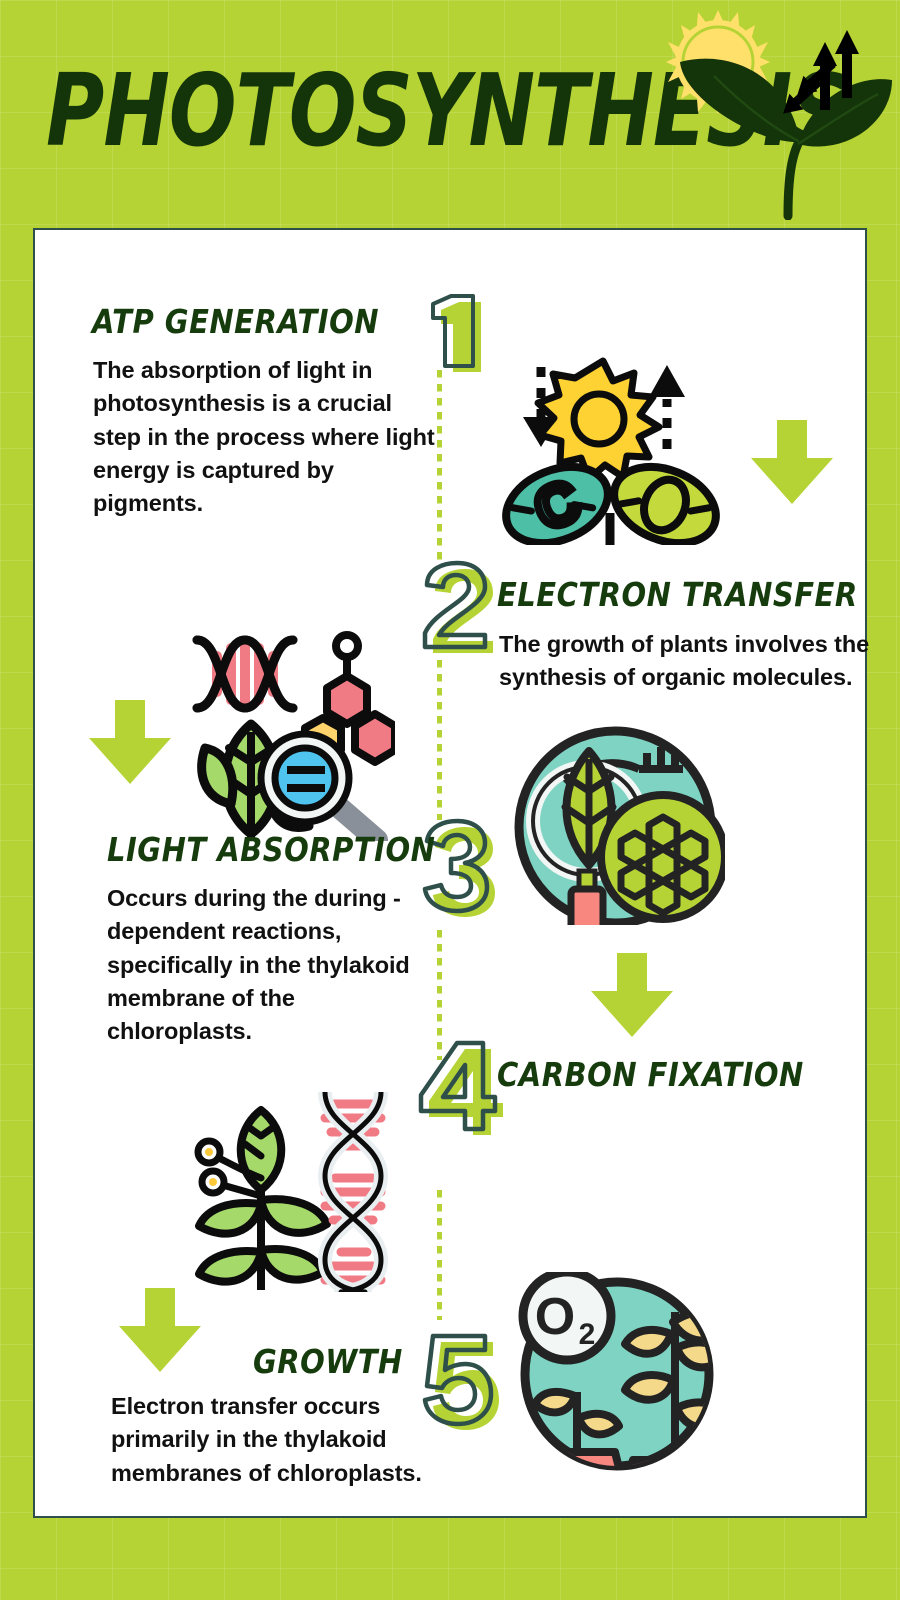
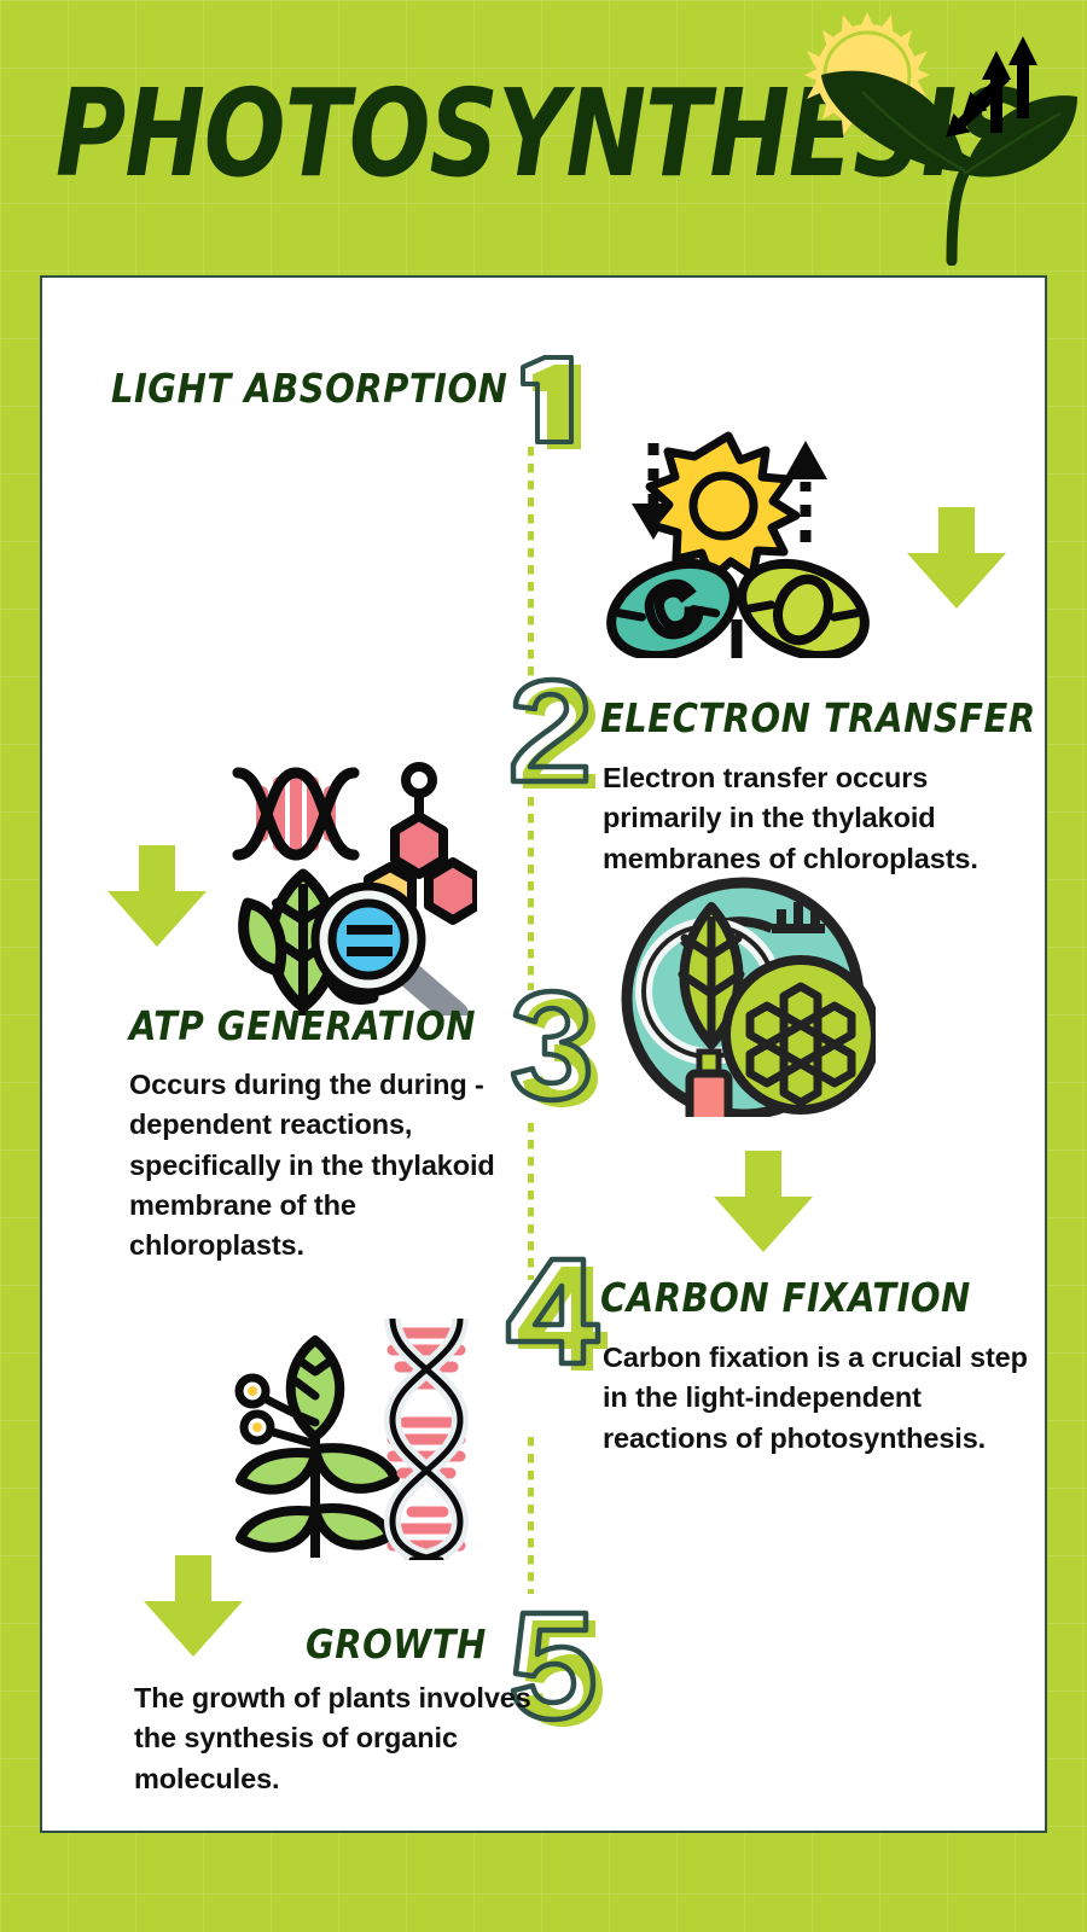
  PHOTOSYNTHE
- ATP GENERATION
+ LIGHT ABSORPTION
- The absorption of light in photosynthesis is a crucial step in the process where light energy is captured by pigments.
  ELECTRON TRANSFER
- The growth of plants involves the synthesis of organic molecules.
+ Electron transfer occurs primarily in the thylakoid membranes of chloroplasts.
- LIGHT ABSORPTION
+ ATP GENERATION
  Occurs during the during -dependent reactions, specifically in the thylakoid membrane of the chloroplasts.
  CARBON FIXATION
+ Carbon fixation is a crucial step in the light-independent reactions of photosynthesis.
  GROWTH
- Electron transfer occurs primarily in the thylakoid membranes of chloroplasts.
+ The growth of plants involves the synthesis of organic molecules.
- O
- 2
